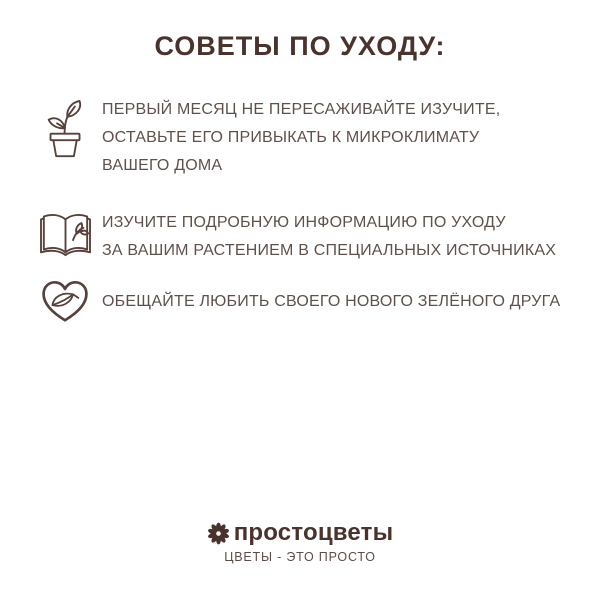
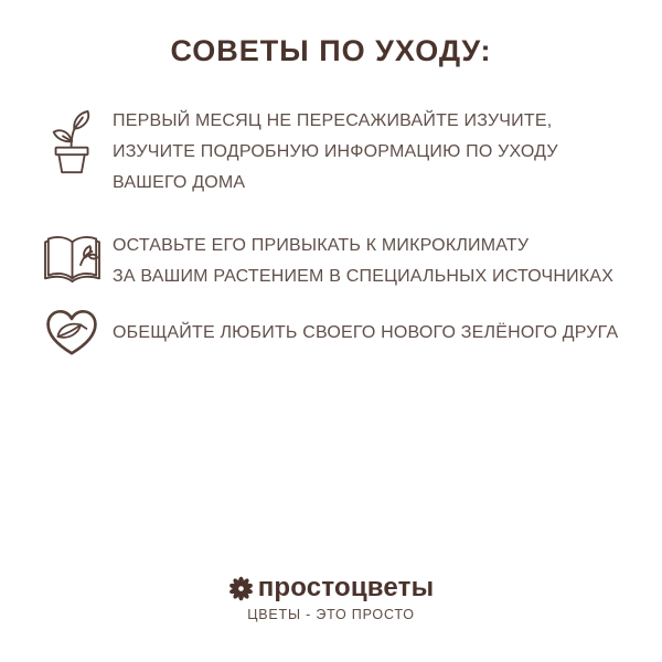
  СОВЕТЫ ПО УХОДУ:
  ПЕРВЫЙ МЕСЯЦ НЕ ПЕРЕСАЖИВАЙТЕ ИЗУЧИТЕ,
- ОСТАВЬТЕ ЕГО ПРИВЫКАТЬ К МИКРОКЛИМАТУ
+ ИЗУЧИТЕ ПОДРОБНУЮ ИНФОРМАЦИЮ ПО УХОДУ
  ВАШЕГО ДОМА
- ИЗУЧИТЕ ПОДРОБНУЮ ИНФОРМАЦИЮ ПО УХОДУ
+ ОСТАВЬТЕ ЕГО ПРИВЫКАТЬ К МИКРОКЛИМАТУ
  ЗА ВАШИМ РАСТЕНИЕМ В СПЕЦИАЛЬНЫХ ИСТОЧНИКАХ
  ОБЕЩАЙТЕ ЛЮБИТЬ СВОЕГО НОВОГО ЗЕЛЁНОГО ДРУГА
  простоцветы
  ЦВЕТЫ - ЭТО ПРОСТО
